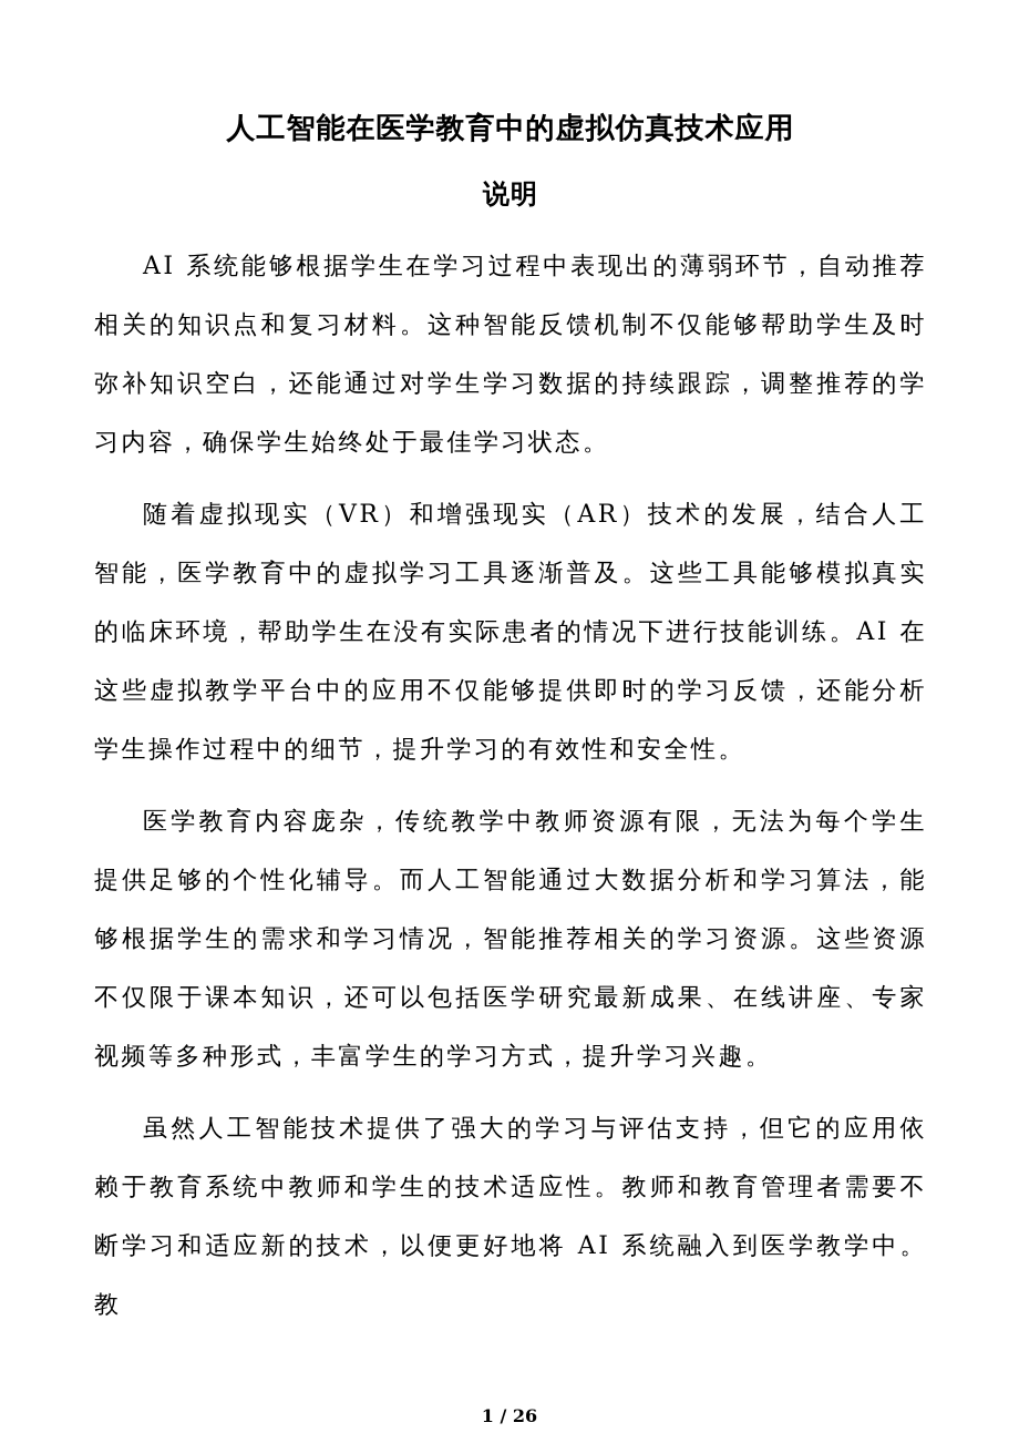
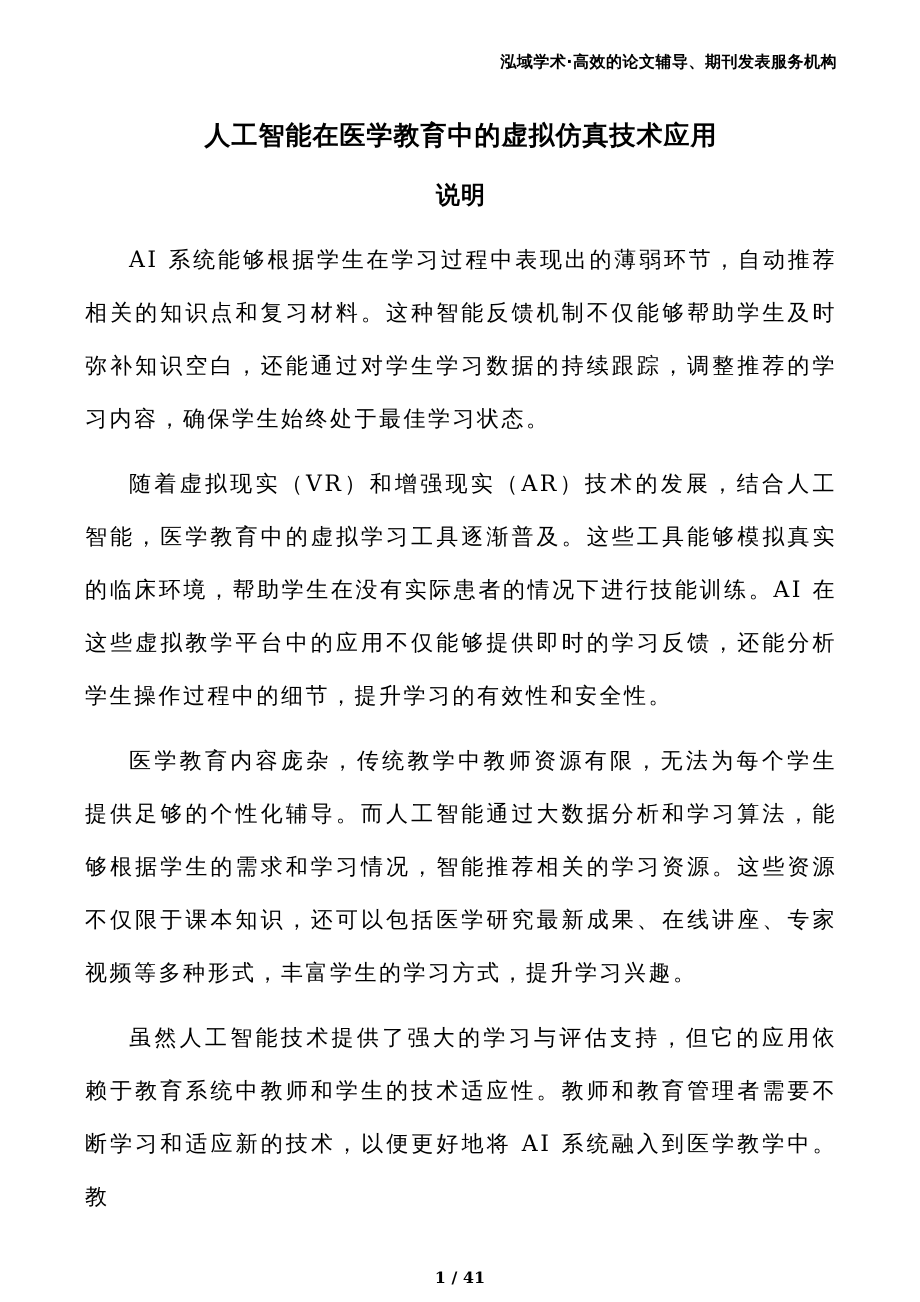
+ 泓域学术·高效的论文辅导、期刊发表服务机构
  人工智能在医学教育中的虚拟仿真技术应用
  说明
  AI 系统能够根据学生在学习过程中表现出的薄弱环节，自动推荐相关的知识点和复习材料。这种智能反馈机制不仅能够帮助学生及时弥补知识空白，还能通过对学生学习数据的持续跟踪，调整推荐的学习内容，确保学生始终处于最佳学习状态。
  随着虚拟现实（VR）和增强现实（AR）技术的发展，结合人工智能，医学教育中的虚拟学习工具逐渐普及。这些工具能够模拟真实的临床环境，帮助学生在没有实际患者的情况下进行技能训练。AI 在这些虚拟教学平台中的应用不仅能够提供即时的学习反馈，还能分析学生操作过程中的细节，提升学习的有效性和安全性。
  医学教育内容庞杂，传统教学中教师资源有限，无法为每个学生提供足够的个性化辅导。而人工智能通过大数据分析和学习算法，能够根据学生的需求和学习情况，智能推荐相关的学习资源。这些资源不仅限于课本知识，还可以包括医学研究最新成果、在线讲座、专家视频等多种形式，丰富学生的学习方式，提升学习兴趣。
  虽然人工智能技术提供了强大的学习与评估支持，但它的应用依赖于教育系统中教师和学生的技术适应性。教师和教育管理者需要不断学习和适应新的技术，以便更好地将 AI 系统融入到医学教学中。教
- 1 / 26
+ 1 / 41
